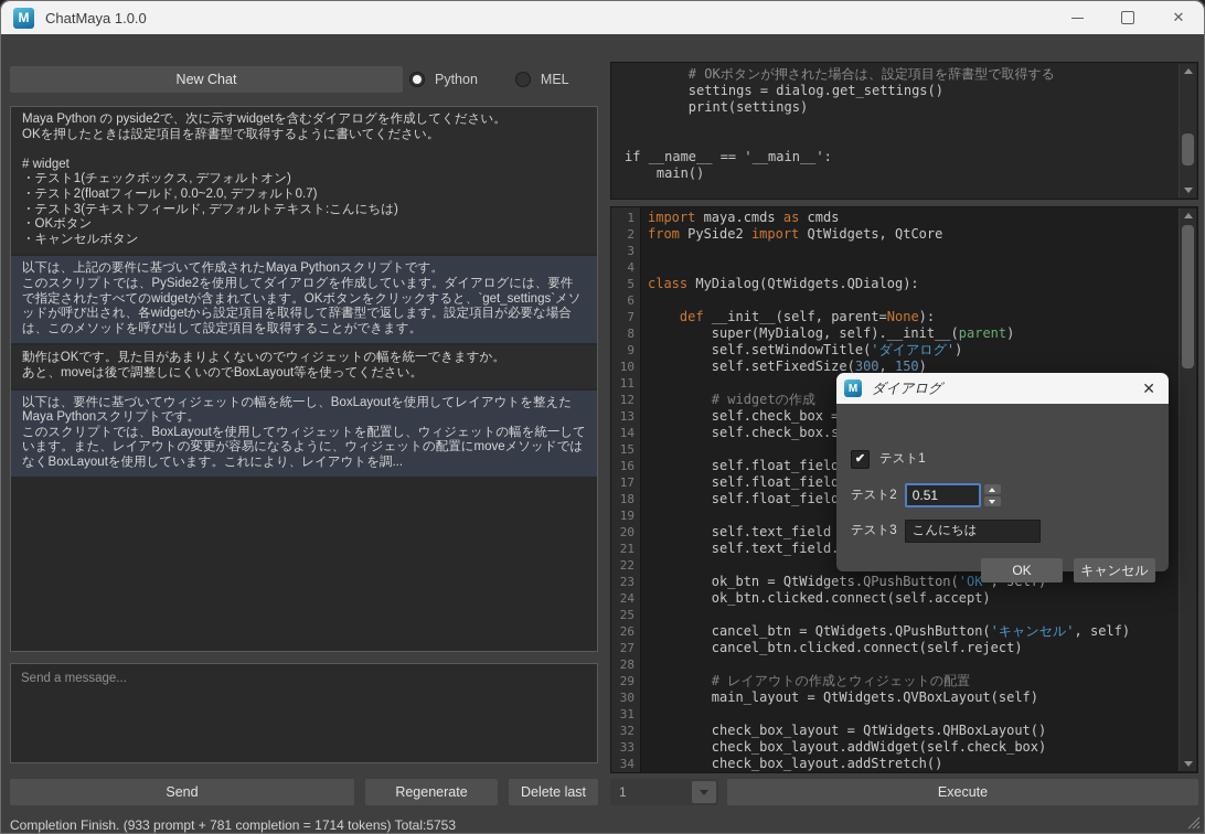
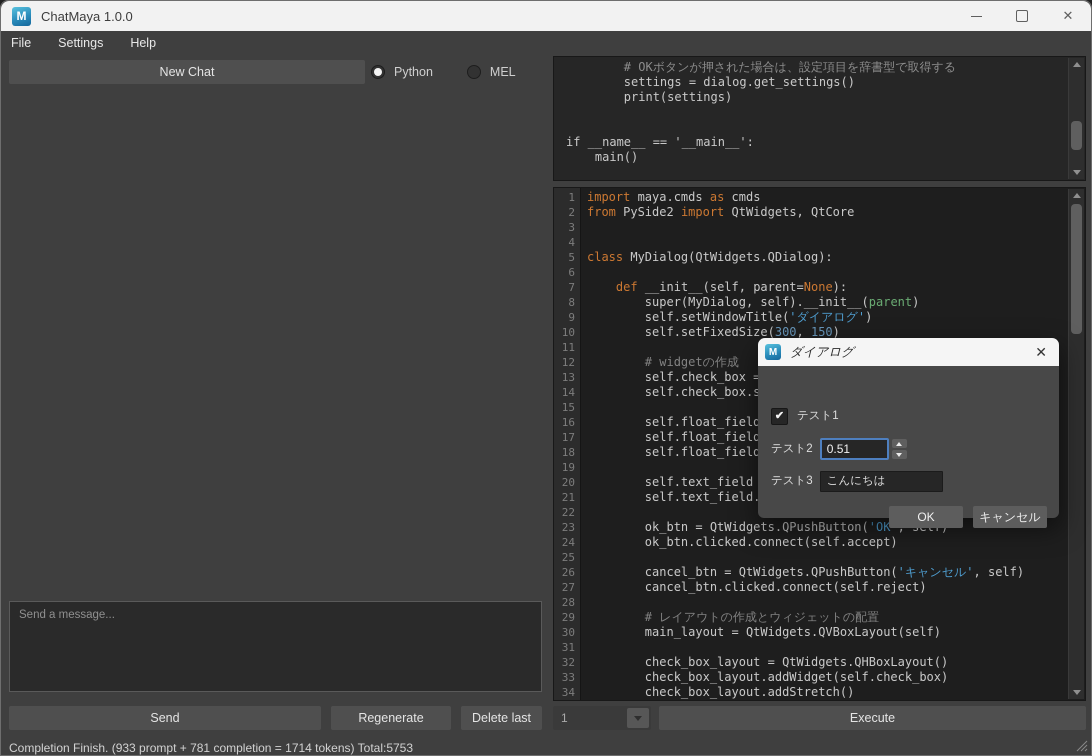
  M
  ChatMaya 1.0.0
  ✕
+ File
+ Settings
+ Help
  New Chat
  Python
  MEL
- Maya Python の pyside2で、次に示すwidgetを含むダイアログを作成してください。
- OKを押したときは設定項目を辞書型で取得するように書いてください。
- # widget
- ・テスト1(チェックボックス, デフォルトオン)
- ・テスト2(floatフィールド, 0.0~2.0, デフォルト0.7)
- ・テスト3(テキストフィールド, デフォルトテキスト:こんにちは)
- ・OKボタン
- ・キャンセルボタン
- 以下は、上記の要件に基づいて作成されたMaya Pythonスクリプトです。
- このスクリプトでは、PySide2を使用してダイアログを作成しています。ダイアログには、要件で指定されたすべてのwidgetが含まれています。OKボタンをクリックすると、`get_settings`メソッドが呼び出され、各widgetから設定項目を取得して辞書型で返します。設定項目が必要な場合は、このメソッドを呼び出して設定項目を取得することができます。
- 動作はOKです。見た目があまりよくないのでウィジェットの幅を統一できますか。
- あと、moveは後で調整しにくいのでBoxLayout等を使ってください。
- 以下は、要件に基づいてウィジェットの幅を統一し、BoxLayoutを使用してレイアウトを整えたMaya Pythonスクリプトです。
- このスクリプトでは、BoxLayoutを使用してウィジェットを配置し、ウィジェットの幅を統一しています。また、レイアウトの変更が容易になるように、ウィジェットの配置にmoveメソッドではなくBoxLayoutを使用しています。これにより、レイアウトを調...
  Send a message...
  Send
  Regenerate
  Delete last
  1
  # OKボタンが押された場合は、設定項目を辞書型で取得する
  settings = dialog.get_settings()
  print(settings)
  if __name__ == '__main__':
  main()
  1
  2
  3
  4
  5
  6
  7
  8
  9
  10
  11
  12
  13
  14
  15
  16
  17
  18
  19
  20
  21
  22
  23
  24
  25
  26
  27
  28
  29
  30
  31
  32
  33
  34
  import maya.cmds as cmds
  from PySide2 import QtWidgets, QtCore
  class MyDialog(QtWidgets.QDialog):
  def __init__(self, parent=None):
  super(MyDialog, self).__init__(parent)
  self.setWindowTitle('ダイアログ')
  self.setFixedSize(300, 150)
  # widgetの作成
  ok_btn = QtWidgets.QPushButton('OK
  ok_btn.clicked.connect(self.accept)
  cancel_btn = QtWidgets.QPushButton('キャンセル', self)
  cancel_btn.clicked.connect(self.reject)
  # レイアウトの作成とウィジェットの配置
  main_layout = QtWidgets.QVBoxLayout(self)
  check_box_layout = QtWidgets.QHBoxLayout()
  check_box_layout.addWidget(self.check_box)
  check_box_layout.addStretch()
  Execute
  Completion Finish. (933 prompt + 781 completion = 1714 tokens) Total:5753
  M
  ダイアログ
  ✕
  ✔
  テスト1
  テスト2
  0.51
  テスト3
  こんにちは
  OK
  キャンセル
